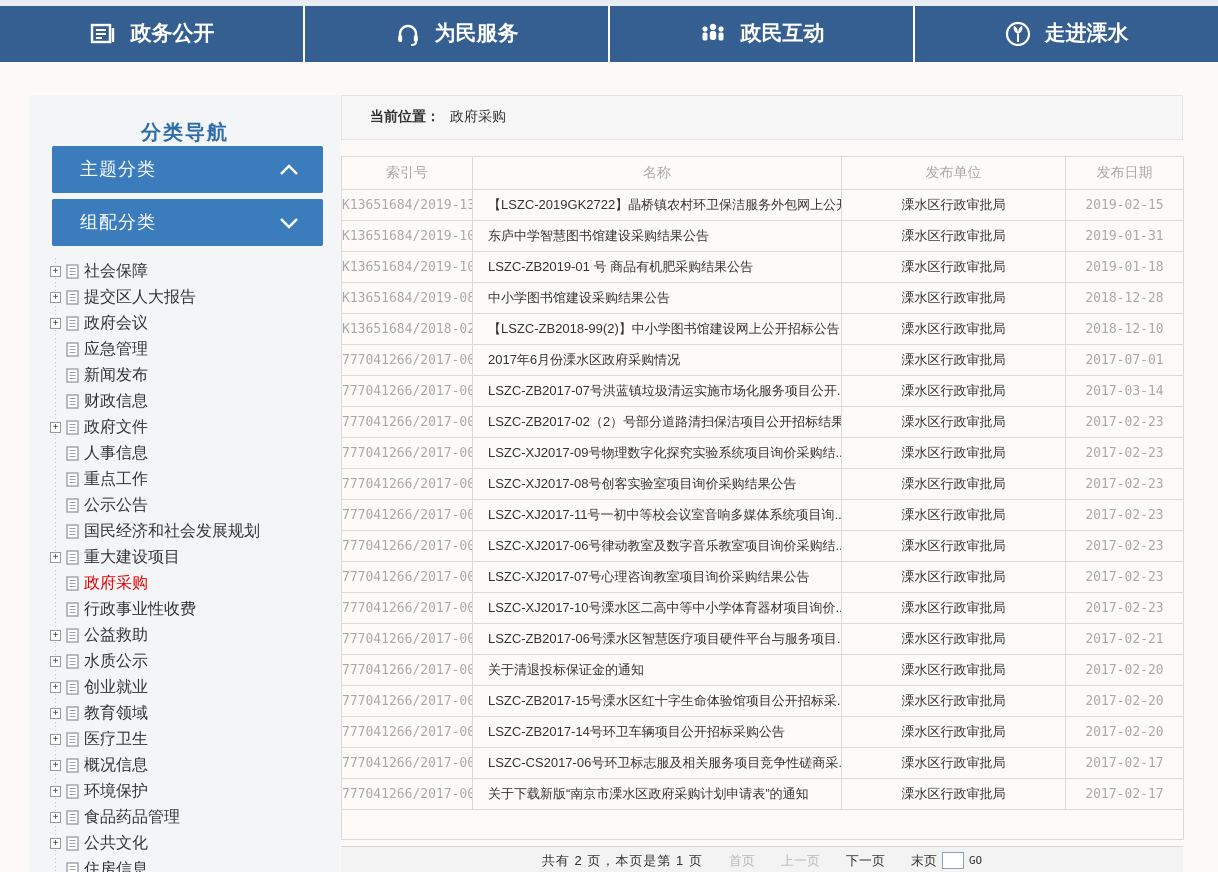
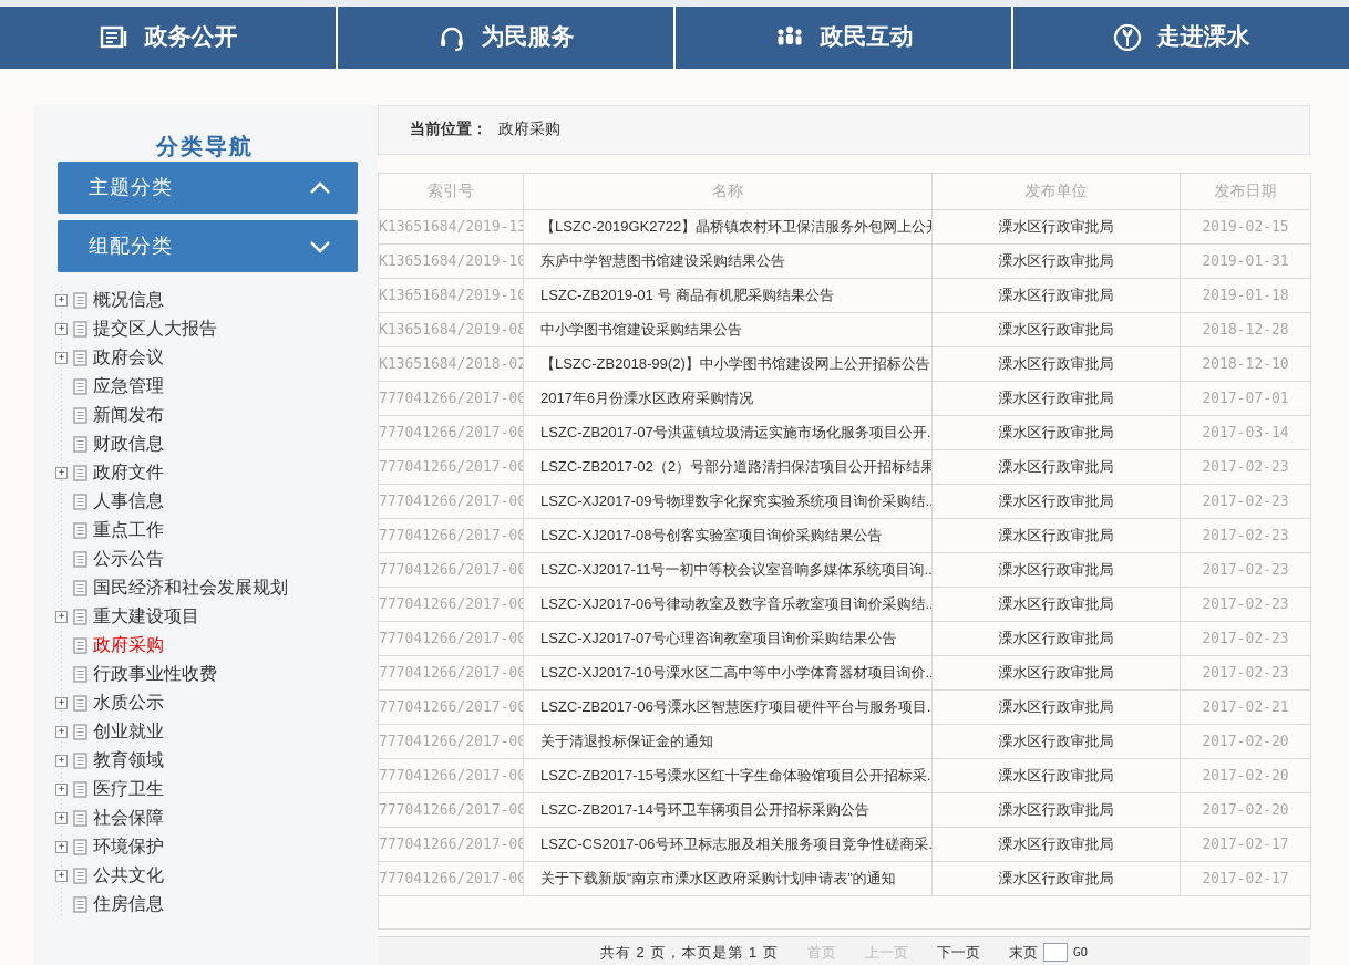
  政务公开
  为民服务
  政民互动
  走进溧水
  分类导航
  主题分类
  组配分类
- 社会保障
+ 概况信息
  提交区人大报告
  政府会议
  应急管理
  新闻发布
  财政信息
  政府文件
  人事信息
  重点工作
  公示公告
  国民经济和社会发展规划
  重大建设项目
  政府采购
  行政事业性收费
- 公益救助
  水质公示
  创业就业
  教育领域
  医疗卫生
- 概况信息
+ 社会保障
  环境保护
- 食品药品管理
  公共文化
  住房信息
  当前位置：
  政府采购
  索引号	名称	发布单位	发布日期
  K13651684/2019-13	【LSZC-2019GK2722】晶桥镇农村环卫保洁服务外包网上公	溧水区行政审批局	2019-02-15
  K13651684/2019-10	东庐中学智慧图书馆建设采购结果公告	溧水区行政审批局	2019-01-31
  K13651684/2019-10	LSZC-ZB2019-01 号 商品有机肥采购结果公告	溧水区行政审批局	2019-01-18
  K13651684/2019-08	中小学图书馆建设采购结果公告	溧水区行政审批局	2018-12-28
  K13651684/2018-02	【LSZC-ZB2018-99(2)】中小学图书馆建设网上公开招标公告	溧水区行政审批局	2018-12-10
  777041266/2017-00	2017年6月份溧水区政府采购情况	溧水区行政审批局	2017-07-01
  777041266/2017-00	LSZC-ZB2017-07号洪蓝镇垃圾清运实施市场化服务项目公开.	溧水区行政审批局	2017-03-14
  777041266/2017-00	LSZC-ZB2017-02（2）号部分道路清扫保洁项目公开招标结果	溧水区行政审批局	2017-02-23
  777041266/2017-00	LSZC-XJ2017-09号物理数字化探究实验系统项目询价采购结..	溧水区行政审批局	2017-02-23
  777041266/2017-00	LSZC-XJ2017-08号创客实验室项目询价采购结果公告	溧水区行政审批局	2017-02-23
  777041266/2017-00	LSZC-XJ2017-11号一初中等校会议室音响多媒体系统项目询..	溧水区行政审批局	2017-02-23
  777041266/2017-00	LSZC-XJ2017-06号律动教室及数字音乐教室项目询价采购结..	溧水区行政审批局	2017-02-23
  777041266/2017-00	LSZC-XJ2017-07号心理咨询教室项目询价采购结果公告	溧水区行政审批局	2017-02-23
  777041266/2017-00	LSZC-XJ2017-10号溧水区二高中等中小学体育器材项目询价..	溧水区行政审批局	2017-02-23
  777041266/2017-00	LSZC-ZB2017-06号溧水区智慧医疗项目硬件平台与服务项目.	溧水区行政审批局	2017-02-21
  777041266/2017-00	关于清退投标保证金的通知	溧水区行政审批局	2017-02-20
  777041266/2017-00	LSZC-ZB2017-15号溧水区红十字生命体验馆项目公开招标采.	溧水区行政审批局	2017-02-20
  777041266/2017-00	LSZC-ZB2017-14号环卫车辆项目公开招标采购公告	溧水区行政审批局	2017-02-20
  777041266/2017-00	LSZC-CS2017-06号环卫标志服及相关服务项目竞争性磋商采.	溧水区行政审批局	2017-02-17
  777041266/2017-00	关于下载新版“南京市溧水区政府采购计划申请表”的通知	溧水区行政审批局	2017-02-17
  共有 2 页，本页是第 1 页
  首页
  上一页
  下一页
  末页
  GO
